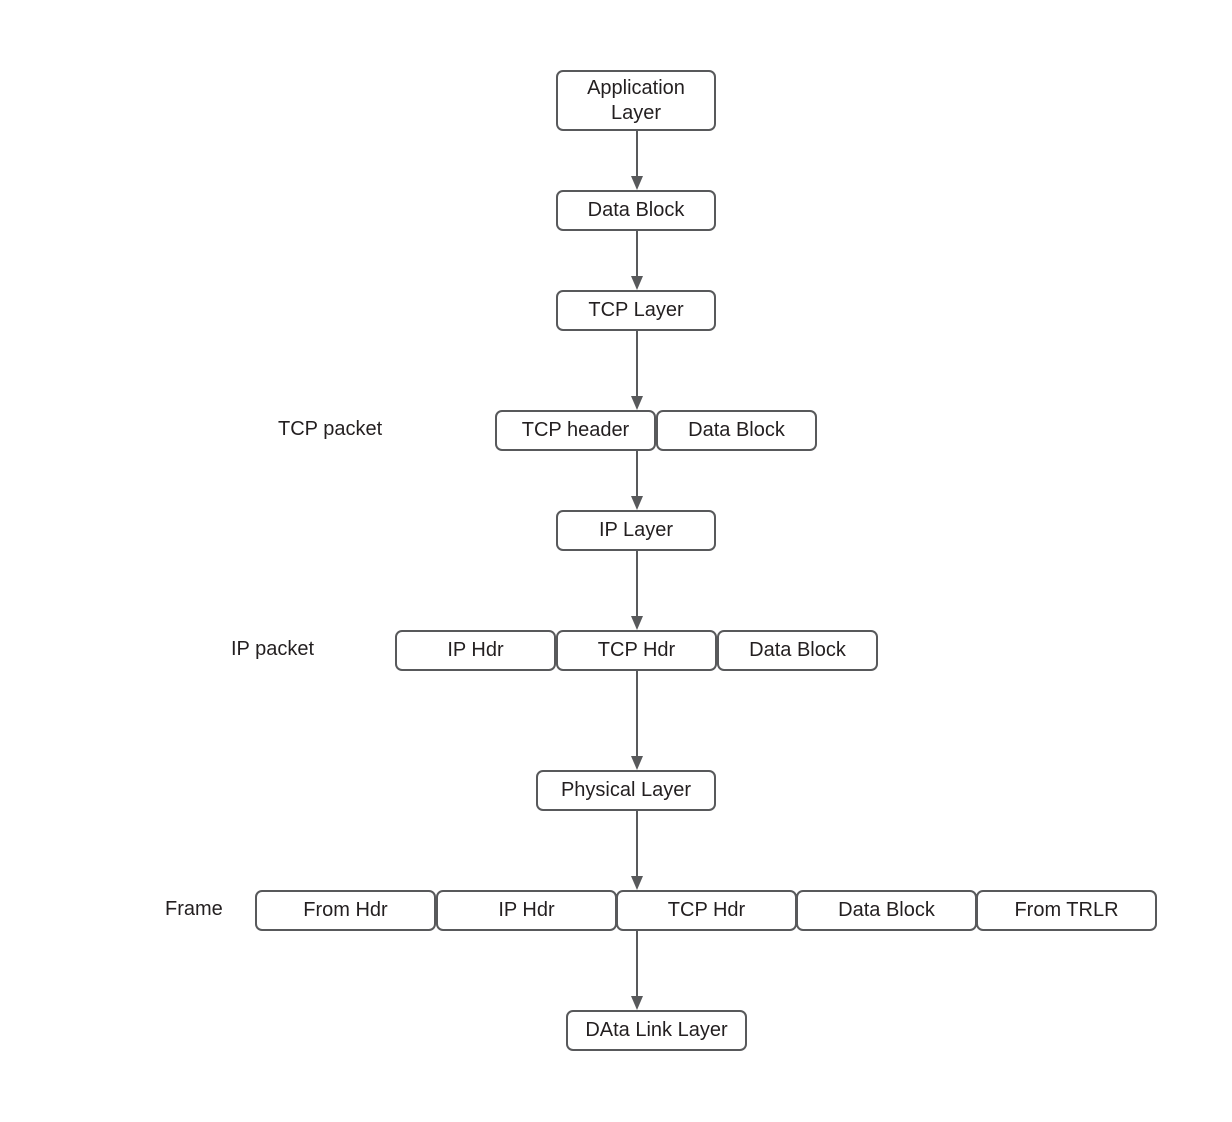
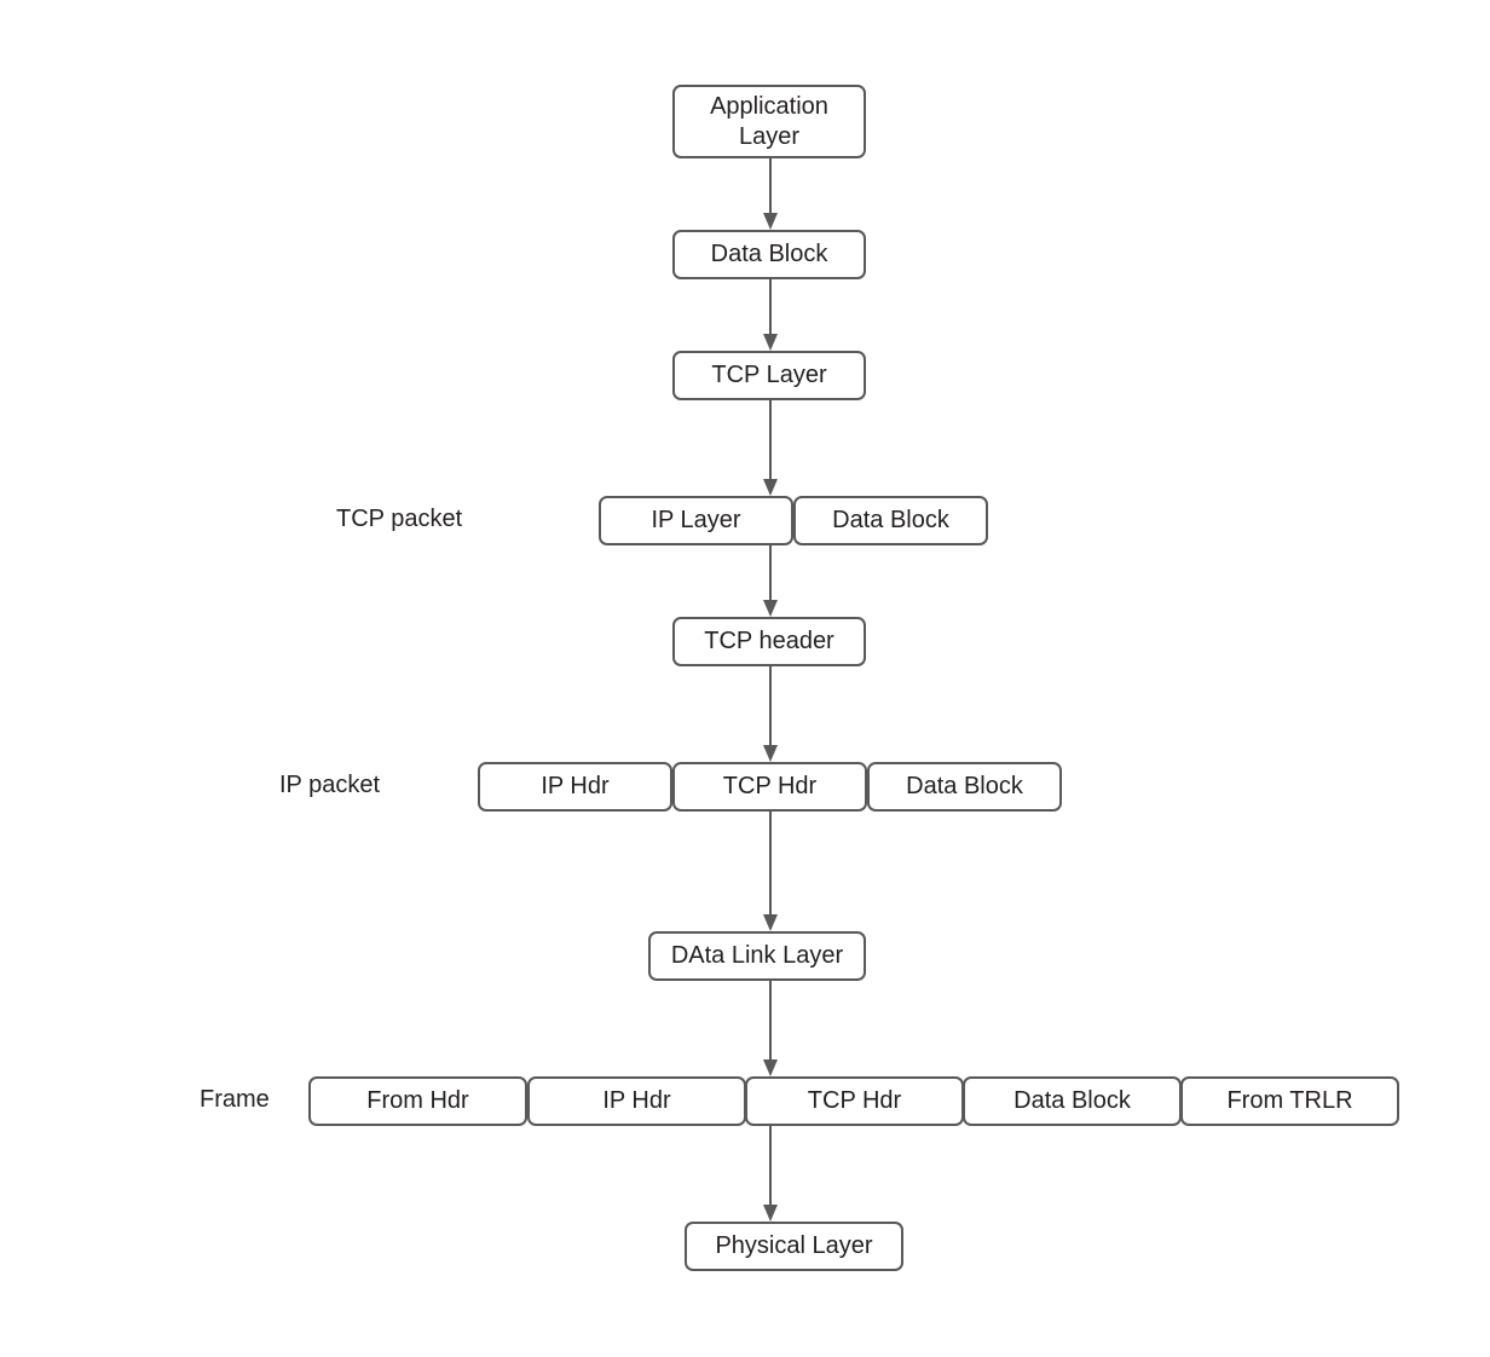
  Application
  Layer
  Data Block
  TCP Layer
- TCP header
+ IP Layer
  Data Block
- IP Layer
+ TCP header
  IP Hdr
  TCP Hdr
  Data Block
- Physical Layer
+ DAta Link Layer
  From Hdr
  IP Hdr
  TCP Hdr
  Data Block
  From TRLR
- DAta Link Layer
+ Physical Layer
  TCP packet
  IP packet
  Frame
